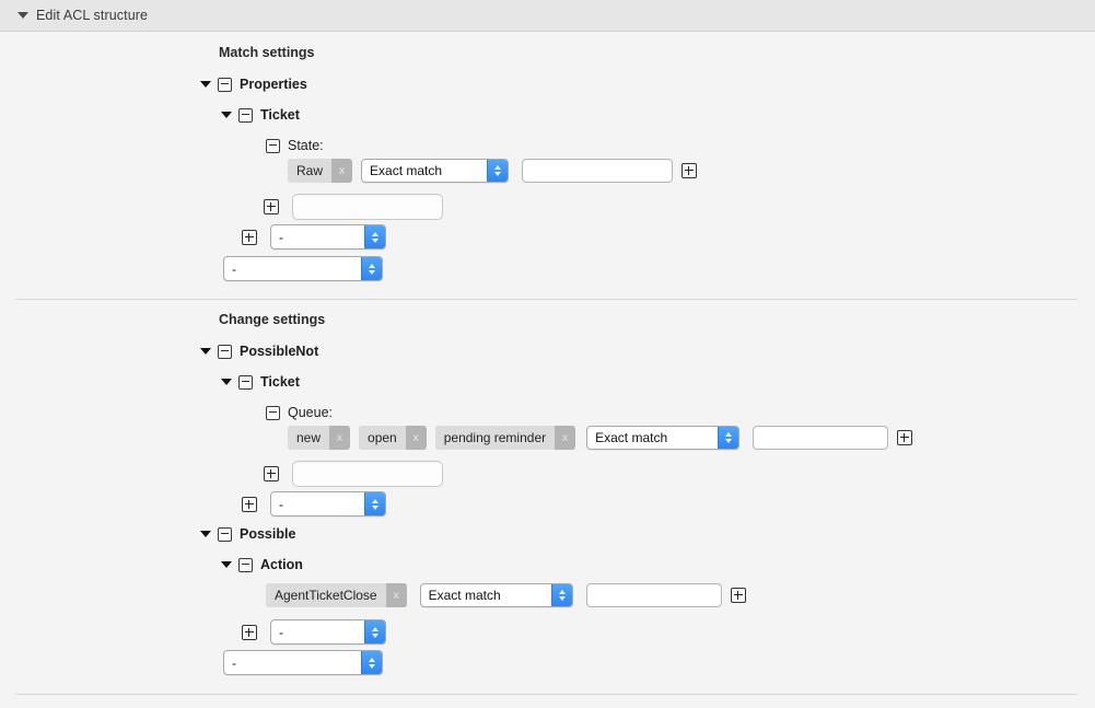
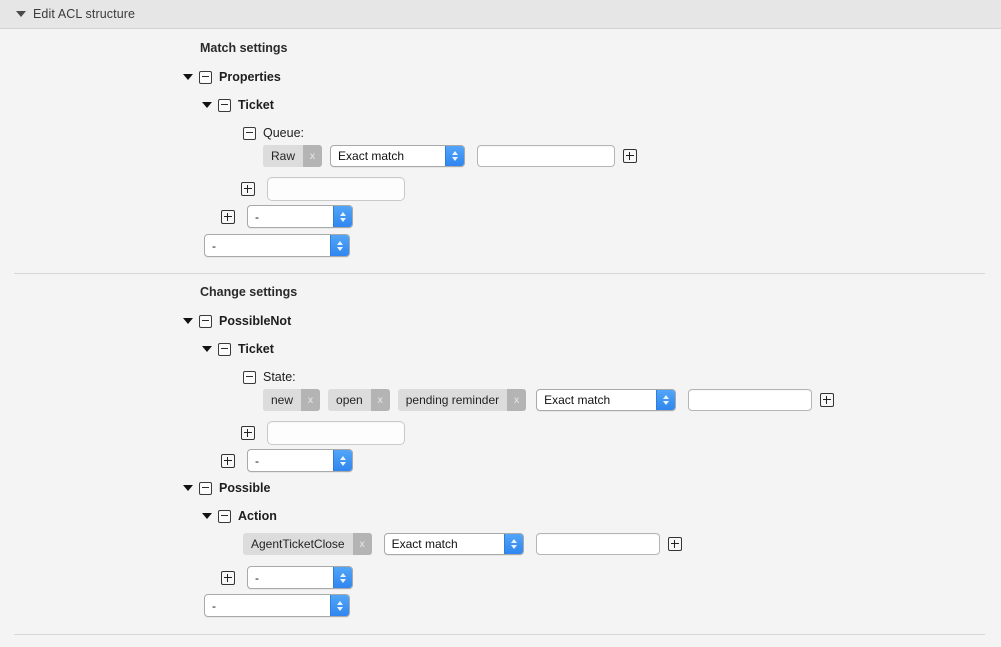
  Edit ACL structure
  Match settings
  Properties
  Ticket
- State:
+ Queue:
  Raw
  x
  Exact match
  -
  -
  Change settings
  PossibleNot
  Ticket
- Queue:
+ State:
  new
  x
  open
  x
  pending reminder
  x
  Exact match
  -
  Possible
  Action
  AgentTicketClose
  x
  Exact match
  -
  -
